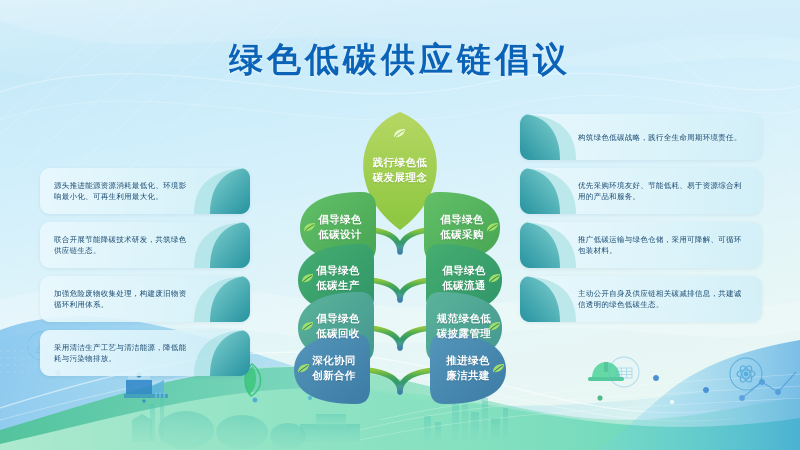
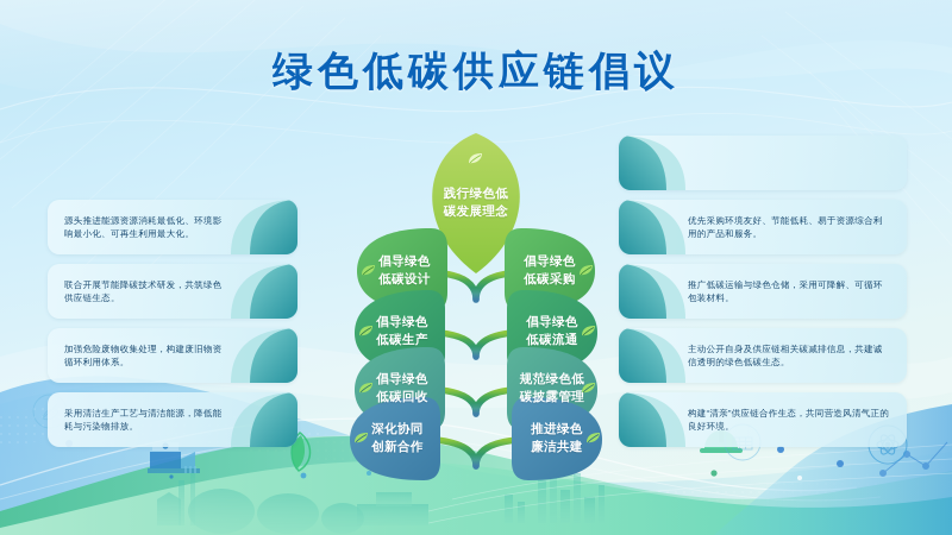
  绿色低碳供应链倡议
  源头推进能源资源消耗最低化、环境影响最小化、可再生利用最大化。
  联合开展节能降碳技术研发，共筑绿色供应链生态。
  加强危险废物收集处理，构建废旧物资循环利用体系。
  采用清洁生产工艺与清洁能源，降低能耗与污染物排放。
- 构筑绿色低碳战略，践行全生命周期环境责任。
  优先采购环境友好、节能低耗、易于资源综合利用的产品和服务。
  推广低碳运输与绿色仓储，采用可降解、可循环包装材料。
  主动公开自身及供应链相关碳减排信息，共建诚信透明的绿色低碳生态。
+ 构建“清亲”供应链合作生态，共同营造风清气正的良好环境。
  践行绿色低
  碳发展理念
  倡导绿色
  低碳设计
  倡导绿色
  低碳采购
  倡导绿色
  低碳生产
  倡导绿色
  低碳流通
  倡导绿色
  低碳回收
  规范绿色低
  碳披露管理
  深化协同
  创新合作
  推进绿色
  廉洁共建
